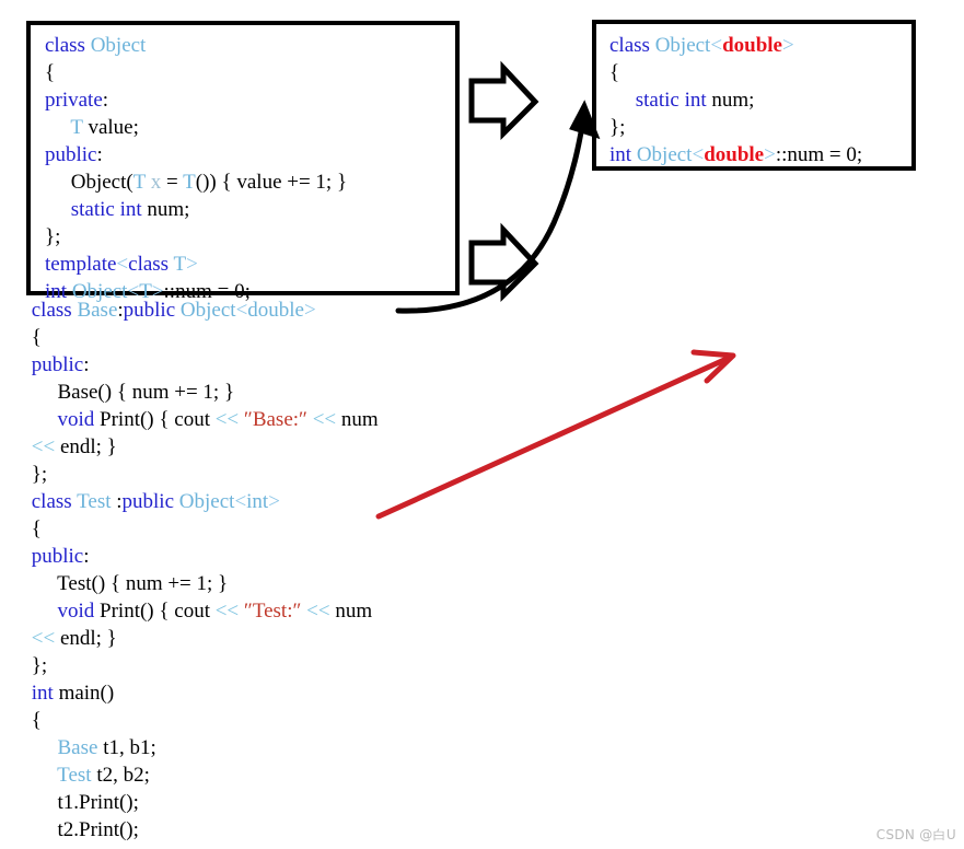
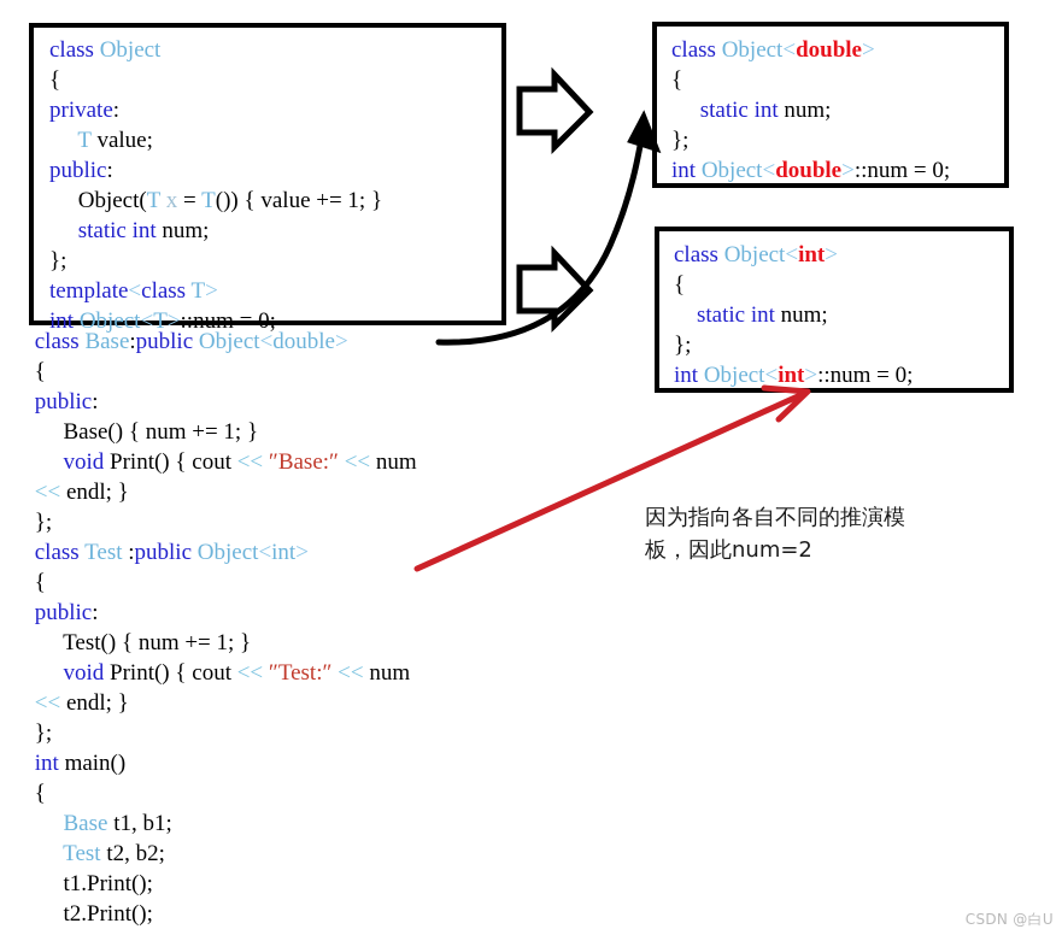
  class Object { private: T value; public: Object(T x = T()) { value += 1; } static int num; }; template<class T> int Object<T>::num = 0;
  class Base:public Object<double> { public: Base() { num += 1; } void Print() { cout << ″Base:″ << num << endl; } }; class Test :public Object<int> { public: Test() { num += 1; } void Print() { cout << ″Test:″ << num << endl; } }; int main() { Base t1, b1; Test t2, b2; t1.Print(); t2.Print();
  class Object<double> { static int num; }; int Object<double>::num = 0;
+ class Object<int> { static int num; }; int Object<int>::num = 0;
+ 因为指向各自不同的推演模
+ 板，因此num=2
  CSDN @白U
